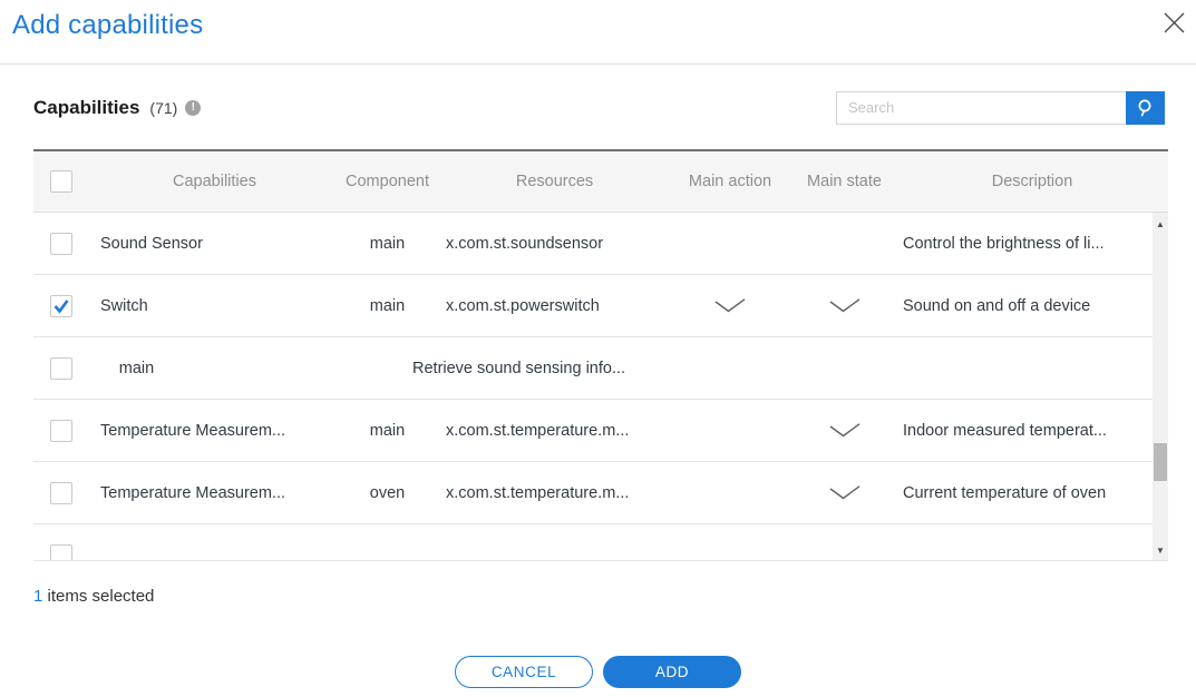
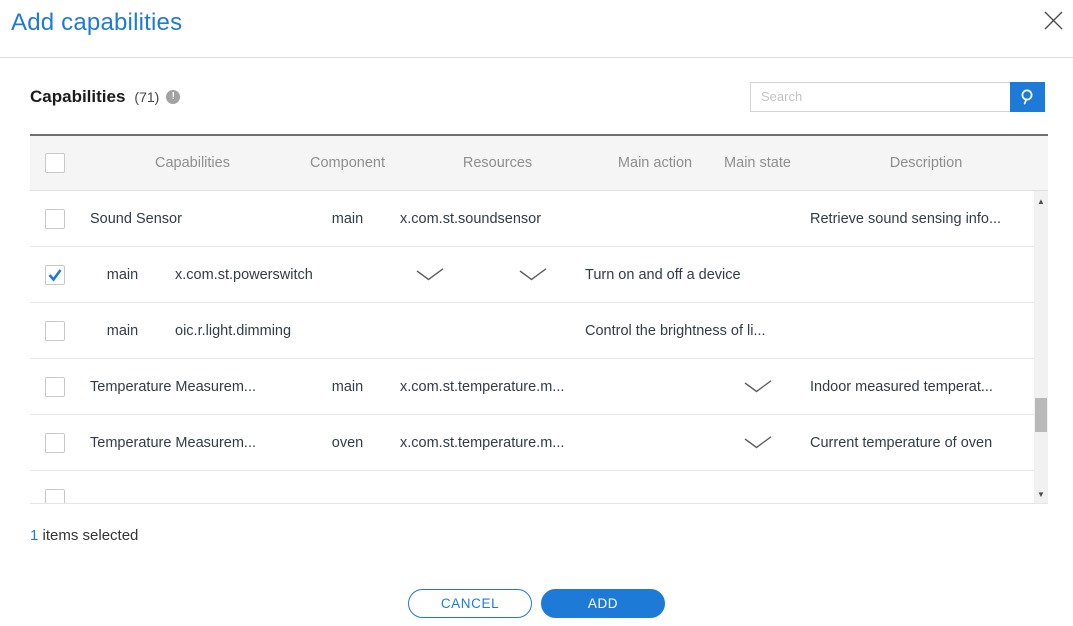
  Add capabilities
  Capabilities
  (71)
  !
  Search
  Capabilities
  Component
  Resources
  Main action
  Main state
  Description
  Sound Sensor
  main
  x.com.st.soundsensor
- Control the brightness of li...
+ Retrieve sound sensing info...
- Switch
  main
  x.com.st.powerswitch
- Sound on and off a device
+ Turn on and off a device
  main
+ oic.r.light.dimming
- Retrieve sound sensing info...
+ Control the brightness of li...
  Temperature Measurem...
  main
  x.com.st.temperature.m...
  Indoor measured temperat...
  Temperature Measurem...
  oven
  x.com.st.temperature.m...
  Current temperature of oven
  ▲
  ▼
  1 items selected
  CANCEL
  ADD
